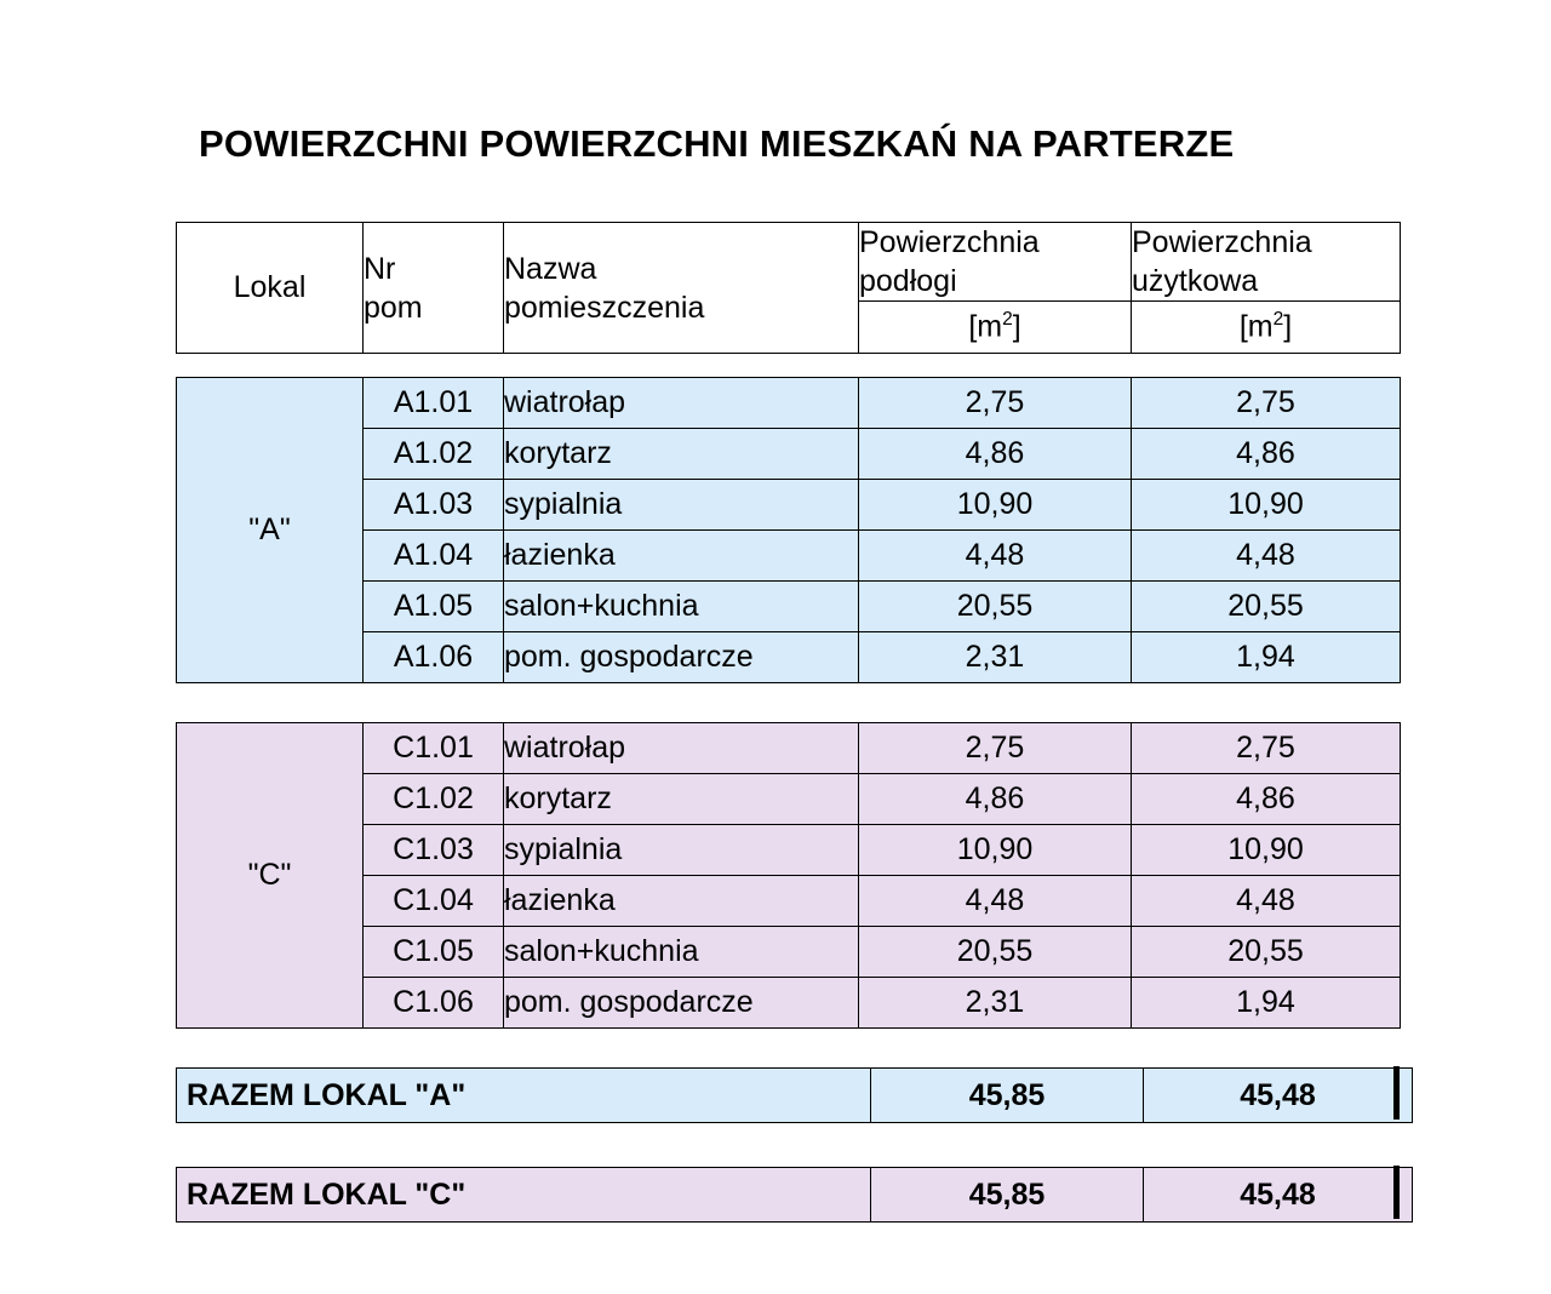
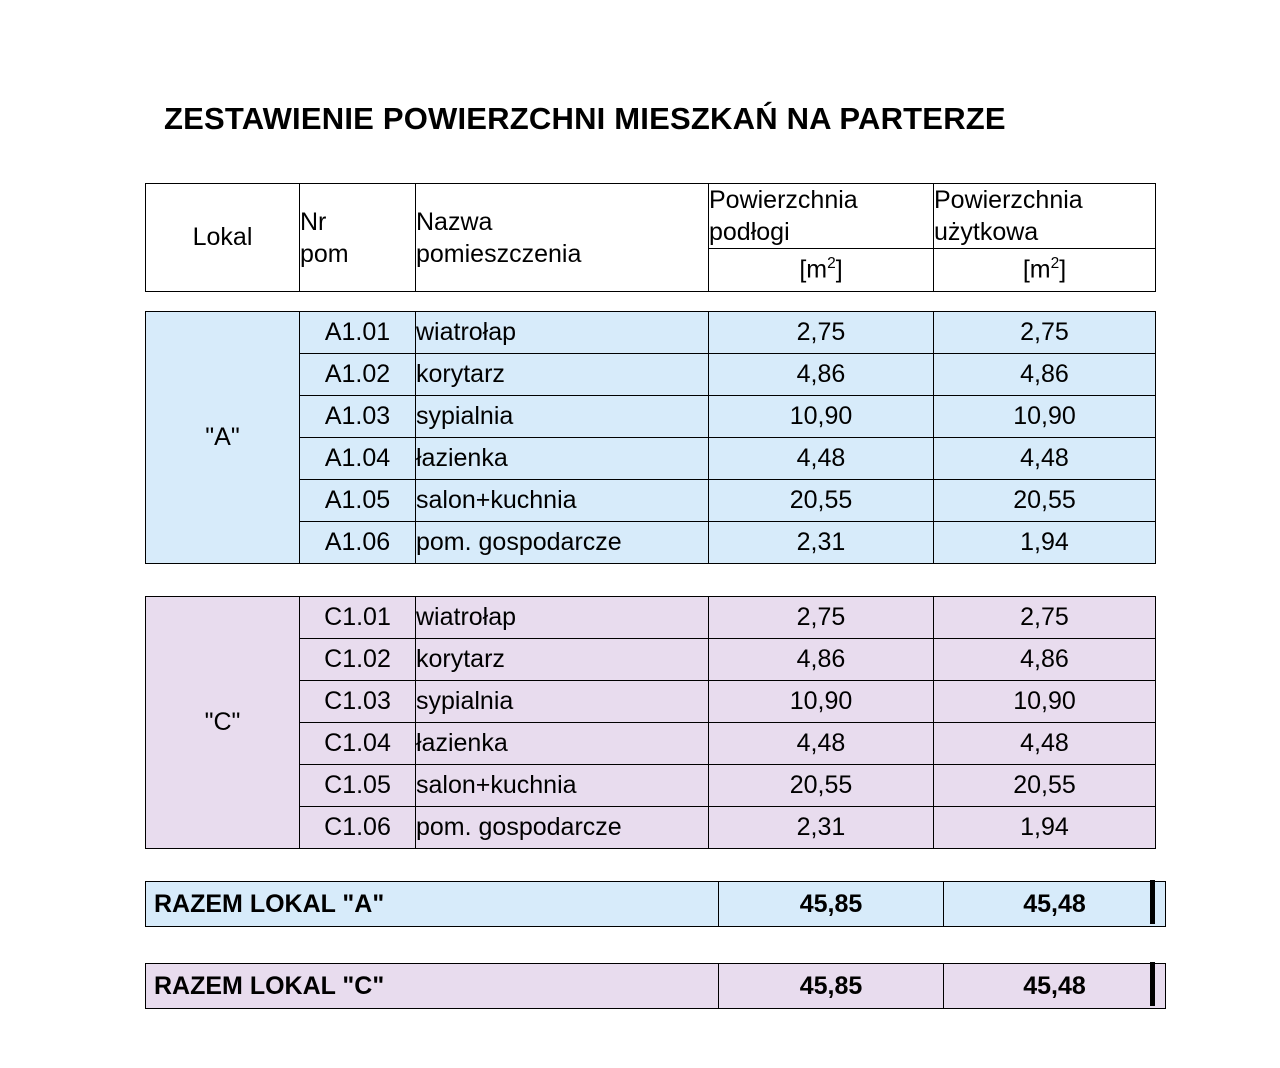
- POWIERZCHNI POWIERZCHNI MIESZKAŃ NA PARTERZE
+ ZESTAWIENIE POWIERZCHNI MIESZKAŃ NA PARTERZE
  Lokal	Nr pom	Nazwa pomieszczenia	Powierzchnia podłogi	Powierzchnia użytkowa
  [m2]	[m2]
  "A"	A1.01	wiatrołap	2,75	2,75
  A1.02	korytarz	4,86	4,86
  A1.03	sypialnia	10,90	10,90
  A1.04	łazienka	4,48	4,48
  A1.05	salon+kuchnia	20,55	20,55
  A1.06	pom. gospodarcze	2,31	1,94
  "C"	C1.01	wiatrołap	2,75	2,75
  C1.02	korytarz	4,86	4,86
  C1.03	sypialnia	10,90	10,90
  C1.04	łazienka	4,48	4,48
  C1.05	salon+kuchnia	20,55	20,55
  C1.06	pom. gospodarcze	2,31	1,94
  RAZEM LOKAL "A"	45,85	45,48
  RAZEM LOKAL "C"	45,85	45,48
